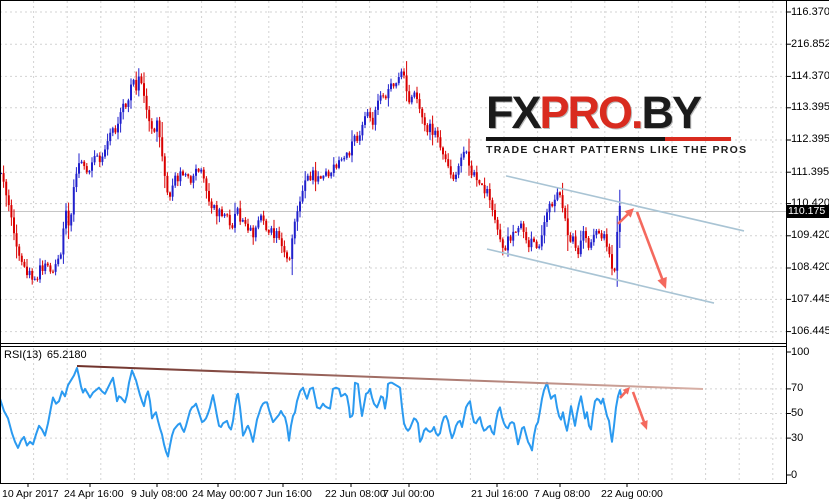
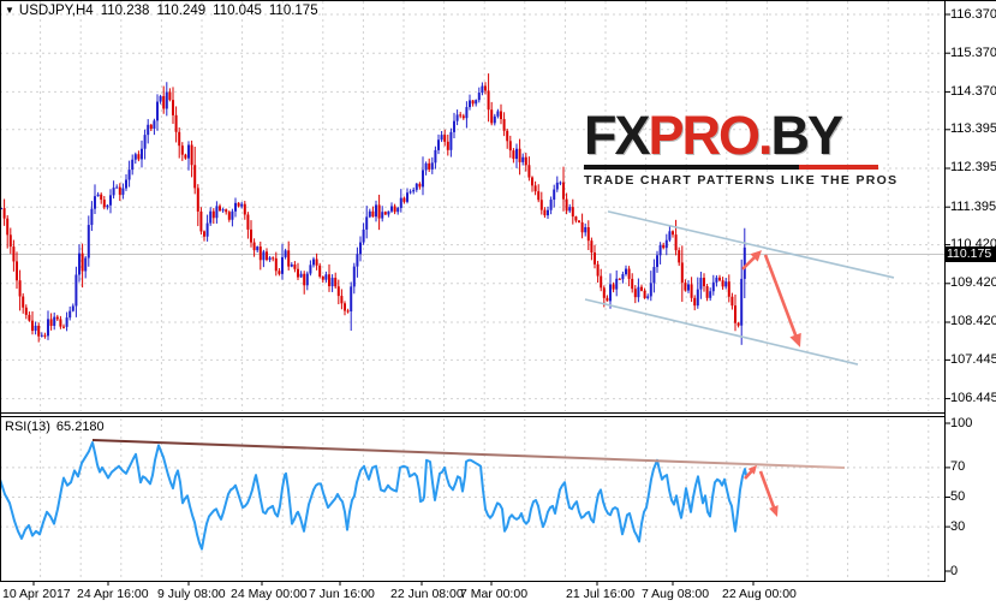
+ ▼ USDJPY,H4 110.238 110.249 110.045 110.175
  FXPRO.BY
  TRADE CHART PATTERNS LIKE THE PROS
  116.370
- 216.852
+ 115.370
  114.370
  113.395
  112.395
  111.395
  110.420
  109.420
  108.420
  107.445
  106.445
  110.175
  RSI(13) 65.2180
  100
  70
  50
  30
  0
  10 Apr 2017
  24 Apr 16:00
  9 July 08:00
  24 May 00:00
  7 Jun 16:00
  22 Jun 08:00
- 7 Jul 00:00
+ 7 Mar 00:00
  21 Jul 16:00
  7 Aug 08:00
  22 Aug 00:00
